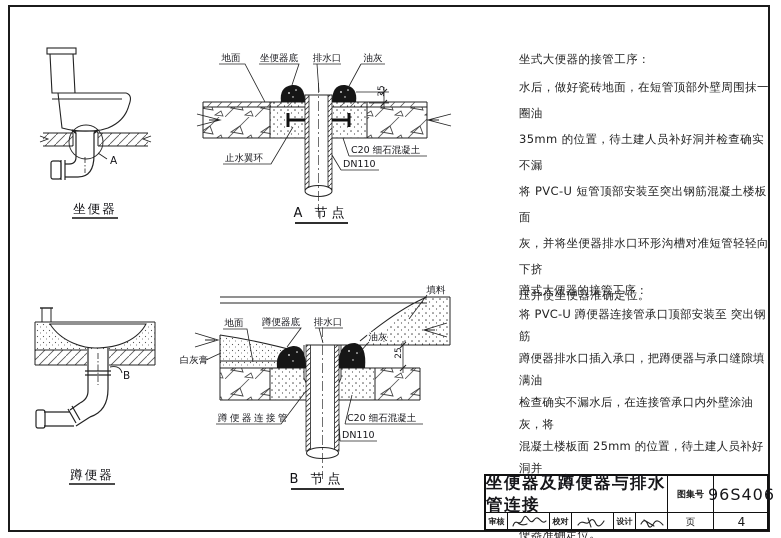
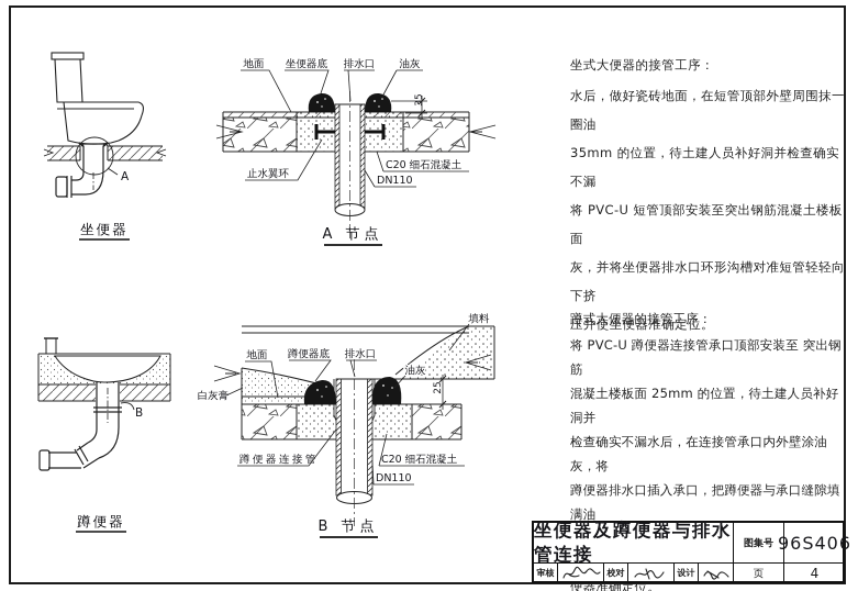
  A
  坐便器
  地面
  坐便器底
  排水口
  油灰
  止水翼环
  C20 细石混凝土
  DN110
  A 节点
  B
  蹲便器
  地面
  蹲便器底
  排水口
  填料
  油灰
  白灰膏
  蹲便器连接管
  C20 细石混凝土
  DN110
  B 节点
  坐式大便器的接管工序：
  水后，做好瓷砖地面，在短管顶部外壁周围抹一圈油
  35mm 的位置，待土建人员补好洞并检查确实不漏
  将 PVC-U 短管顶部安装至突出钢筋混凝土楼板面
  灰，并将坐便器排水口环形沟槽对准短管轻轻向下挤
  压并使坐便器准确定位。
  蹲式大便器的接管工序：
  将 PVC-U 蹲便器连接管承口顶部安装至 突出钢筋
- 蹲便器排水口插入承口，把蹲便器与承口缝隙填满油
+ 混凝土楼板面 25mm 的位置，待土建人员补好洞并
  检查确实不漏水后，在连接管承口内外壁涂油灰，将
- 混凝土楼板面 25mm 的位置，待土建人员补好洞并
+ 蹲便器排水口插入承口，把蹲便器与承口缝隙填满油
  便器准确定位。
  坐便器及蹲便器与排水管连接
  图集号
  96S406
  审核
  校对
  设计
  页
  4
